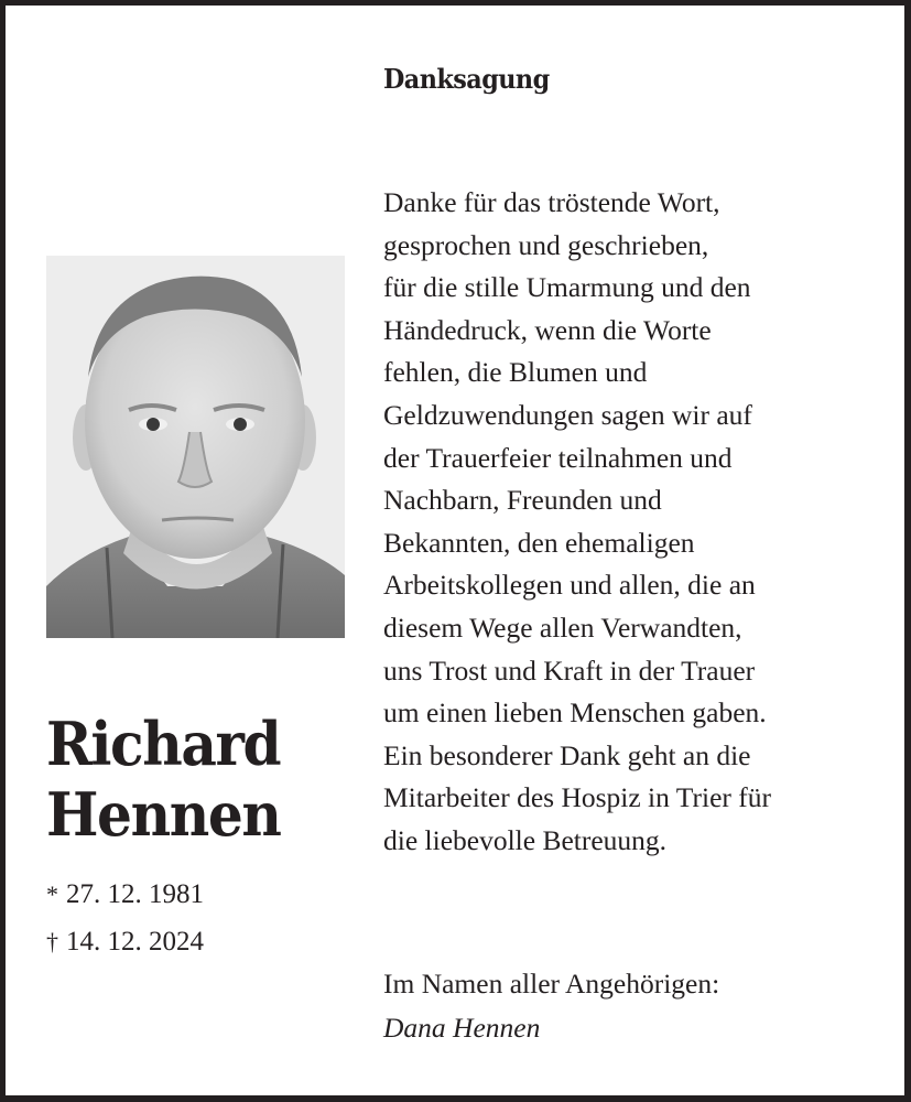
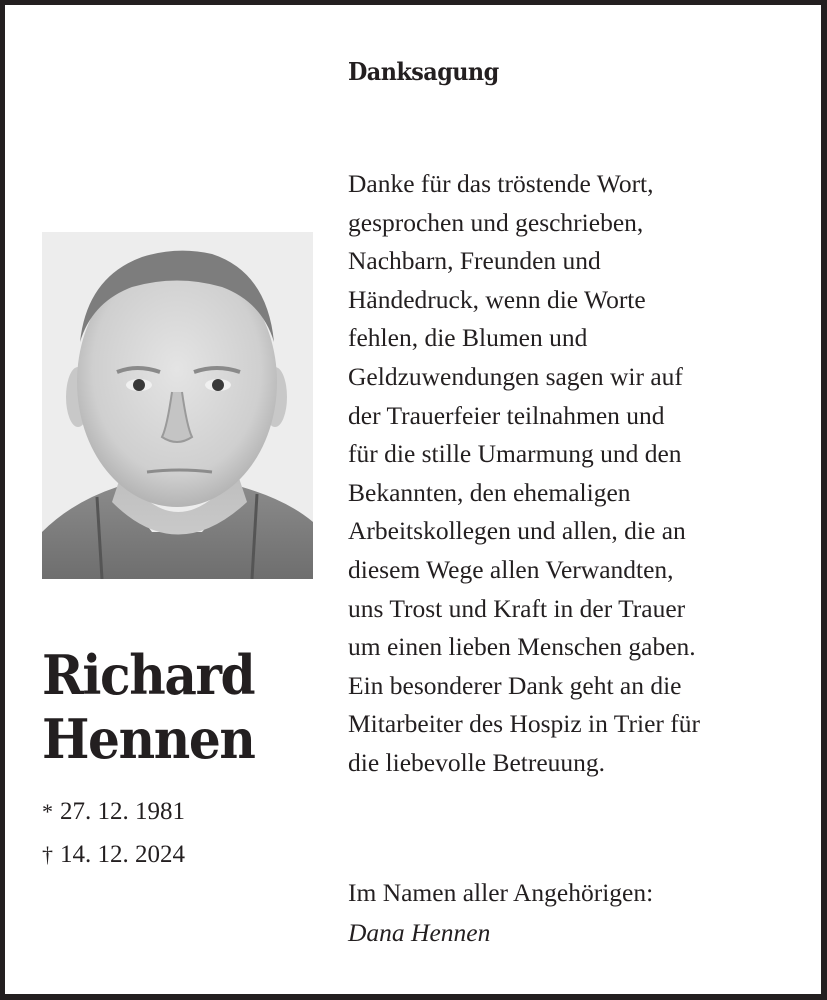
  Danksagung
  Richard
  Hennen
  * 27. 12. 1981
  † 14. 12. 2024
  Danke für das tröstende Wort,
  gesprochen und geschrieben,
- für die stille Umarmung und den
+ Nachbarn, Freunden und
  Händedruck, wenn die Worte
  fehlen, die Blumen und
  Geldzuwendungen sagen wir auf
  der Trauerfeier teilnahmen und
- Nachbarn, Freunden und
+ für die stille Umarmung und den
  Bekannten, den ehemaligen
  Arbeitskollegen und allen, die an
  diesem Wege allen Verwandten,
  uns Trost und Kraft in der Trauer
  um einen lieben Menschen gaben.
  Ein besonderer Dank geht an die
  Mitarbeiter des Hospiz in Trier für
  die liebevolle Betreuung.
  Im Namen aller Angehörigen:
  Dana Hennen
